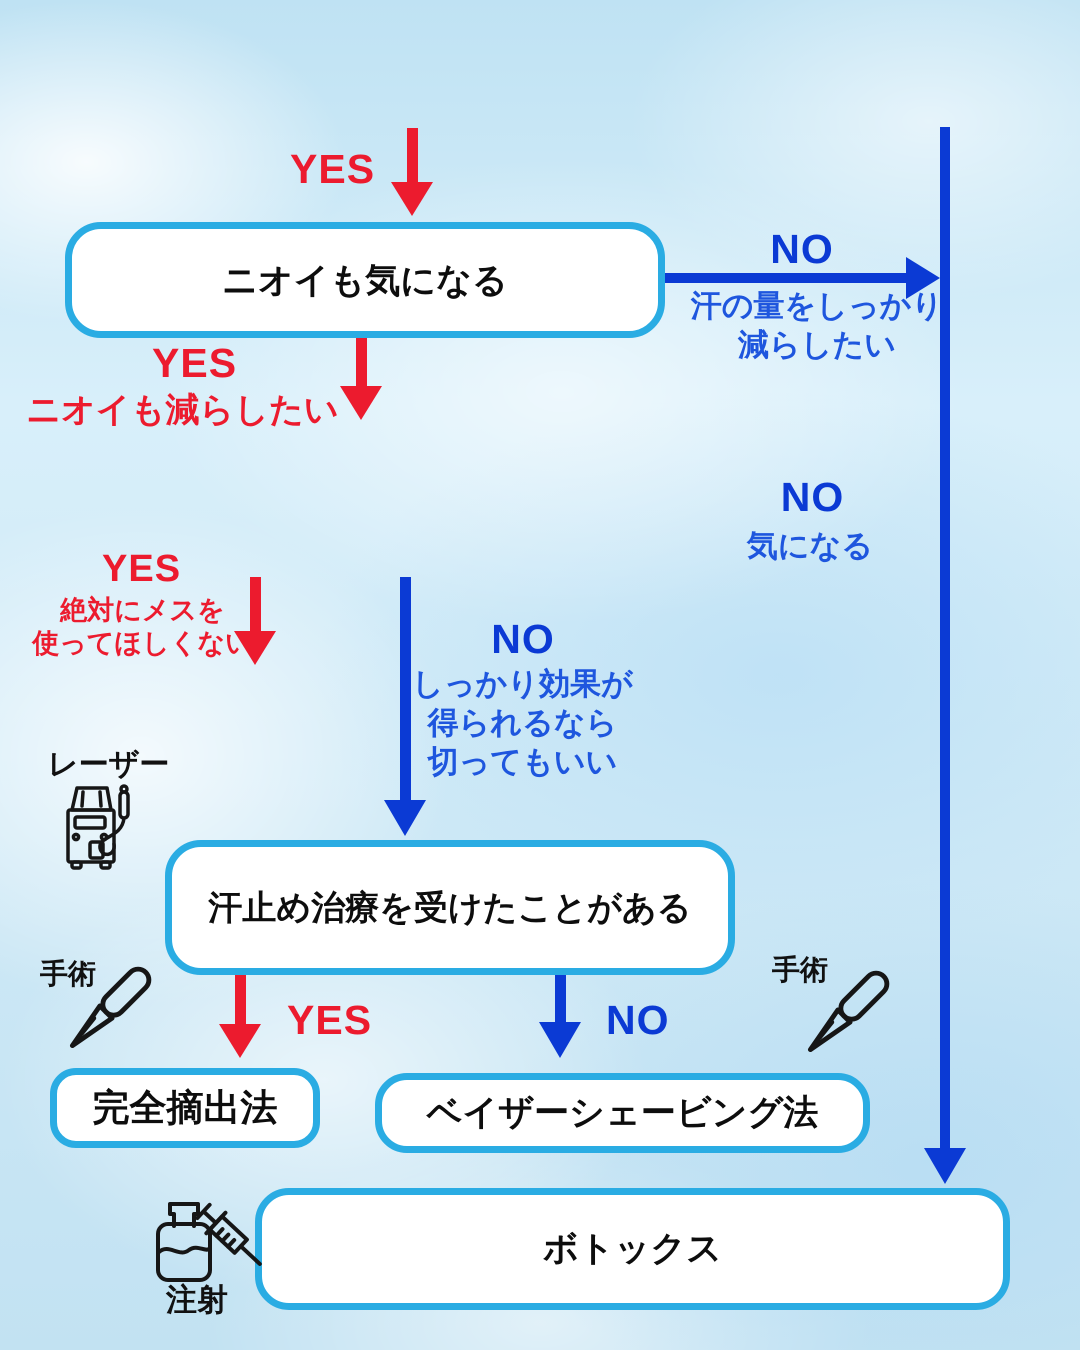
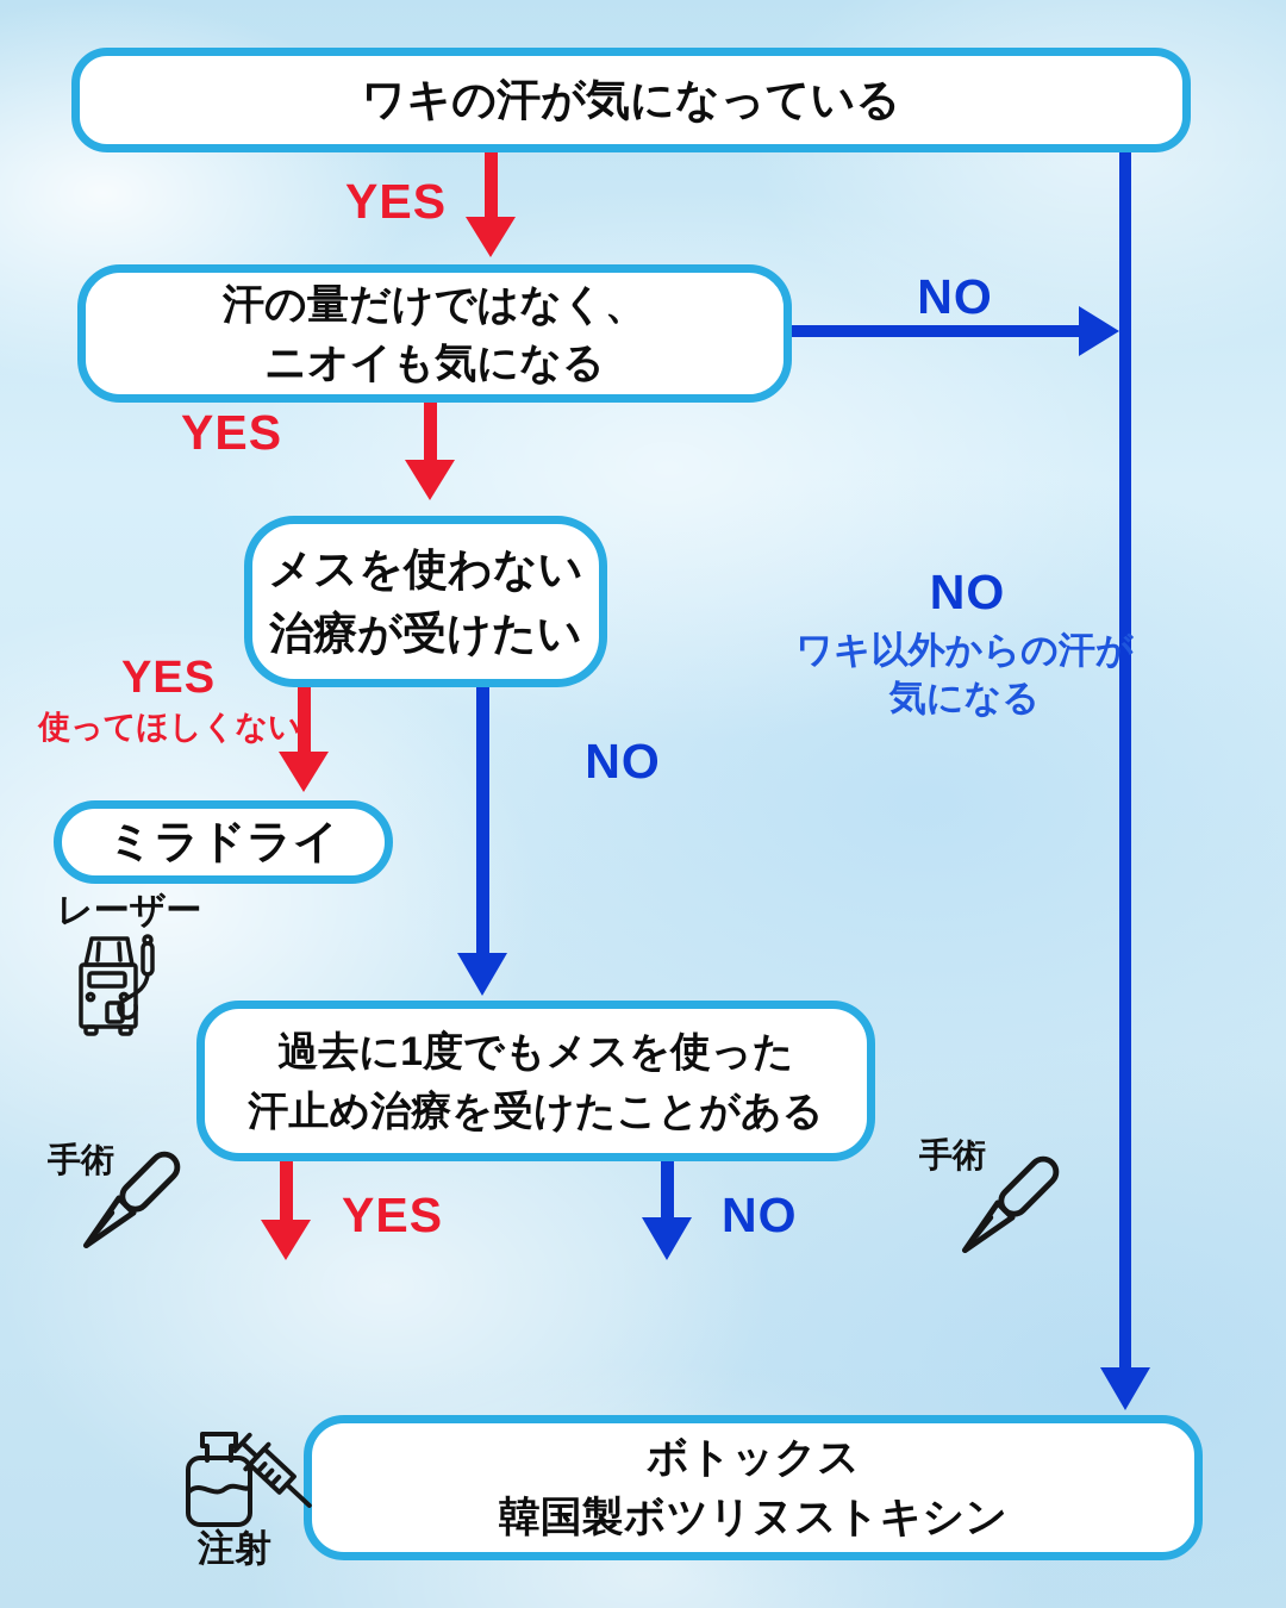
+ ワキの汗が気になっている
+ 汗の量だけではなく、
  ニオイも気になる
+ メスを使わない
+ 治療が受けたい
+ ミラドライ
+ 過去に1度でもメスを使った
  汗止め治療を受けたことがある
- 完全摘出法
- ベイザーシェービング法
  ボトックス
+ 韓国製ボツリヌストキシン
  YES
  YES
- ニオイも減らしたい
  YES
- 絶対にメスを
  使ってほしくない
  YES
  NO
- 汗の量をしっかり
- 減らしたい
  NO
- しっかり効果が
- 得られるなら
- 切ってもいい
  NO
+ ワキ以外からの汗が
  気になる
  NO
  レーザー
  手術
  手術
  注射
